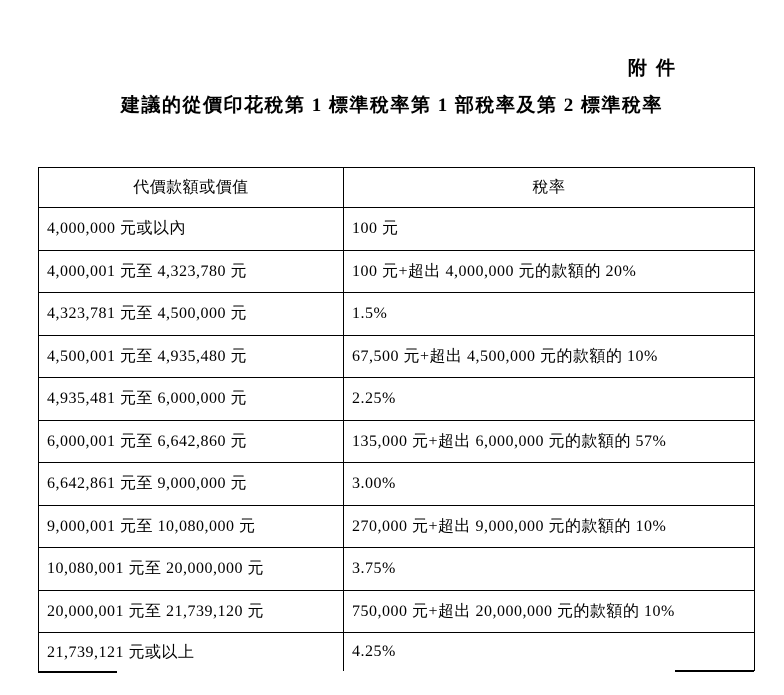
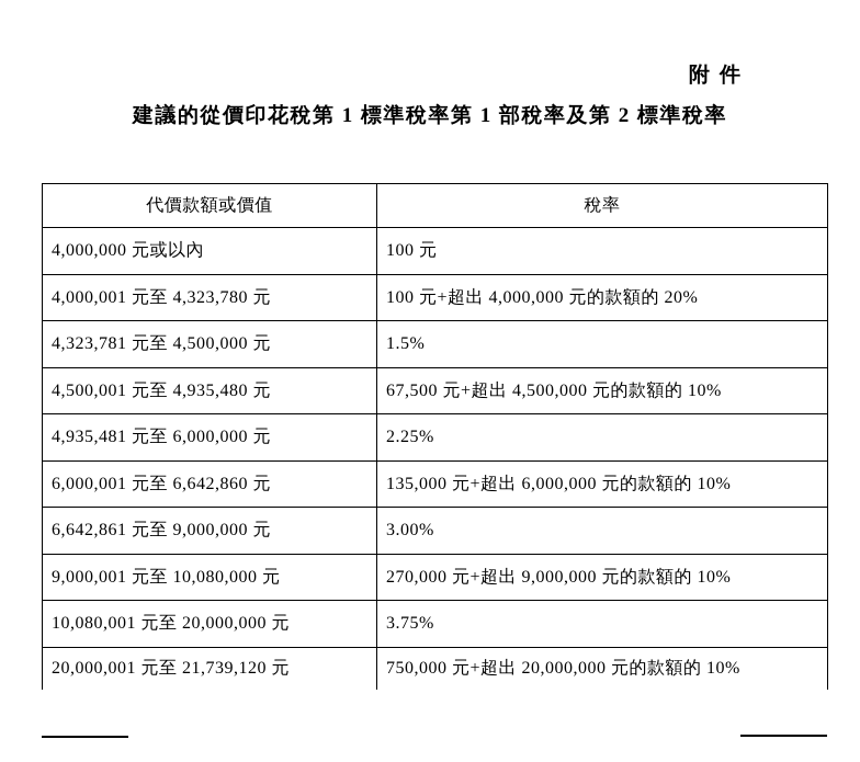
  附件
  建議的從價印花稅第 1 標準稅率第 1 部稅率及第 2 標準稅率
  代價款額或價值	稅率
  4,000,000 元或以內	100 元
  4,000,001 元至 4,323,780 元	100 元+超出 4,000,000 元的款額的 20%
  4,323,781 元至 4,500,000 元	1.5%
  4,500,001 元至 4,935,480 元	67,500 元+超出 4,500,000 元的款額的 10%
  4,935,481 元至 6,000,000 元	2.25%
- 6,000,001 元至 6,642,860 元	135,000 元+超出 6,000,000 元的款額的 57%
+ 6,000,001 元至 6,642,860 元	135,000 元+超出 6,000,000 元的款額的 10%
  6,642,861 元至 9,000,000 元	3.00%
  9,000,001 元至 10,080,000 元	270,000 元+超出 9,000,000 元的款額的 10%
  10,080,001 元至 20,000,000 元	3.75%
  20,000,001 元至 21,739,120 元	750,000 元+超出 20,000,000 元的款額的 10%
- 21,739,121 元或以上	4.25%
